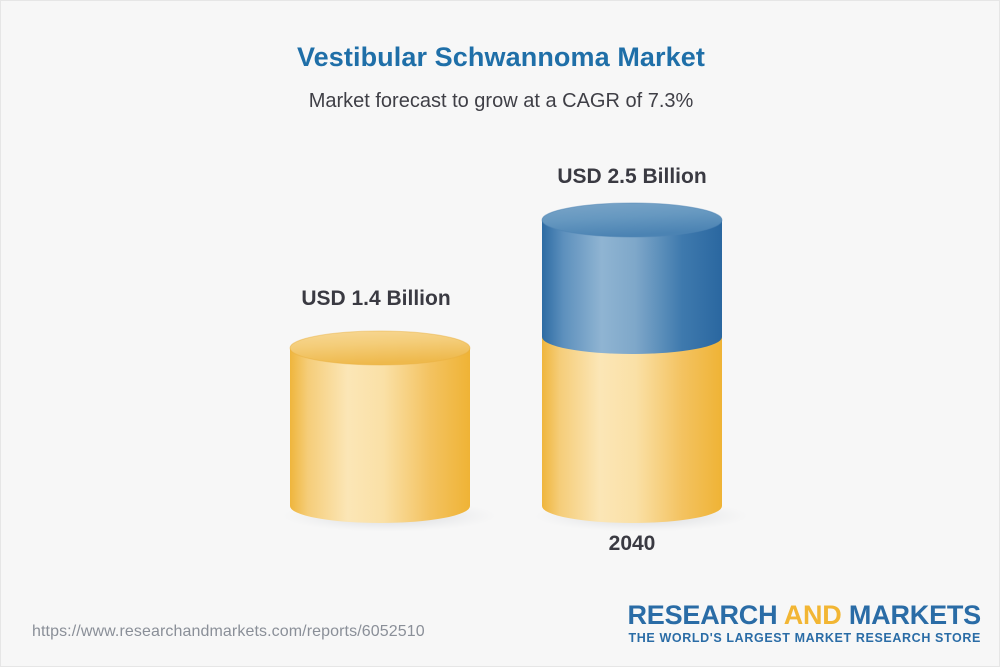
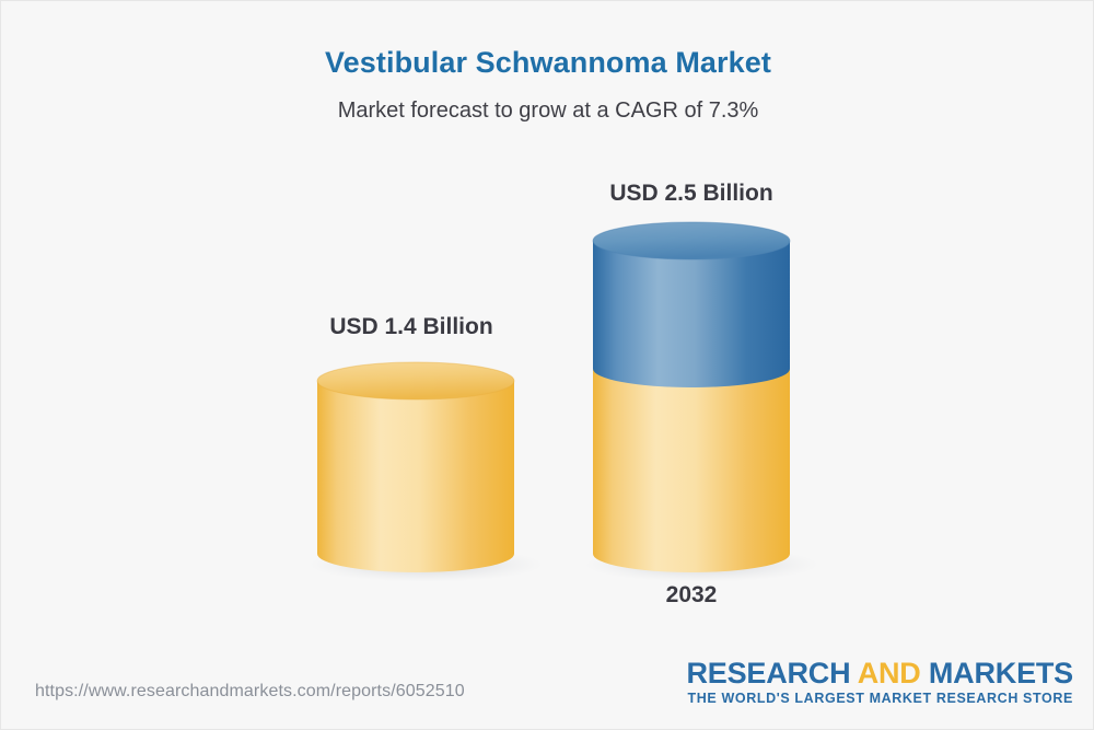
  Vestibular Schwannoma Market
  Market forecast to grow at a CAGR of 7.3%
  USD 1.4 Billion
  USD 2.5 Billion
- 2040
+ 2032
  https://www.researchandmarkets.com/reports/6052510
  RESEARCH AND MARKETS
  THE WORLD'S LARGEST MARKET RESEARCH STORE
